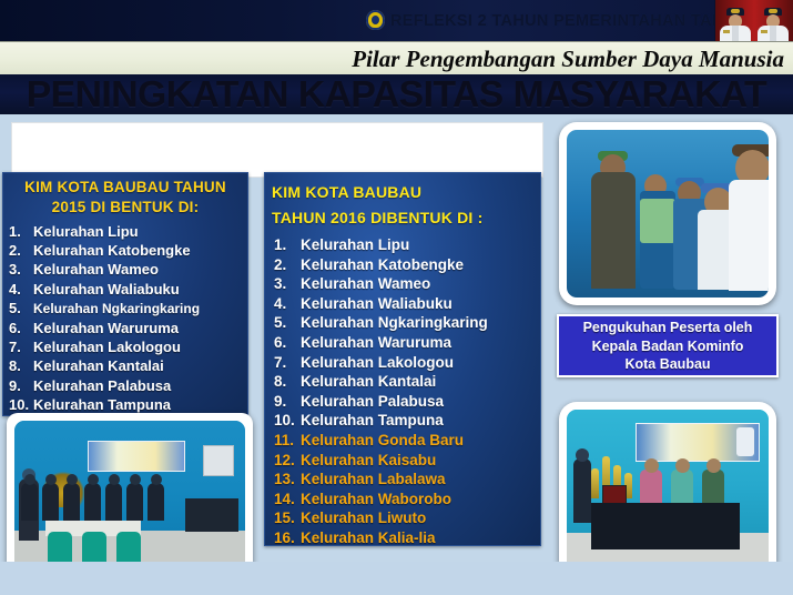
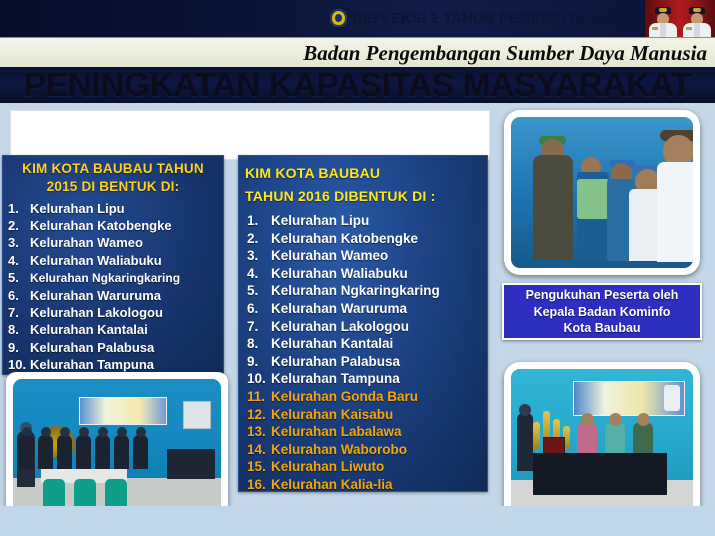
- Pilar Pengembangan Sumber Daya Manusia
+ Badan Pengembangan Sumber Daya Manusia
  PENINGKATAN KAPASITAS MASYARAKAT
  KIM KOTA BAUBAU TAHUN
  2015 DI BENTUK DI:
  1. Kelurahan Lipu
  2. Kelurahan Katobengke
  3. Kelurahan Wameo
  4. Kelurahan Waliabuku
  5. Kelurahan Ngkaringkaring
  6. Kelurahan Waruruma
  7. Kelurahan Lakologou
  8. Kelurahan Kantalai
  9. Kelurahan Palabusa
  10. Kelurahan Tampuna
  KIM KOTA BAUBAU
  TAHUN 2016 DIBENTUK DI :
  1. Kelurahan Lipu
  2. Kelurahan Katobengke
  3. Kelurahan Wameo
  4. Kelurahan Waliabuku
  5. Kelurahan Ngkaringkaring
  6. Kelurahan Waruruma
  7. Kelurahan Lakologou
  8. Kelurahan Kantalai
  9. Kelurahan Palabusa
  10. Kelurahan Tampuna
  11. Kelurahan Gonda Baru
  12. Kelurahan Kaisabu
  13. Kelurahan Labalawa
  14. Kelurahan Waborobo
  15. Kelurahan Liwuto
  16. Kelurahan Kalia-lia
  Pengukuhan Peserta oleh
  Kepala Badan Kominfo
  Kota Baubau
